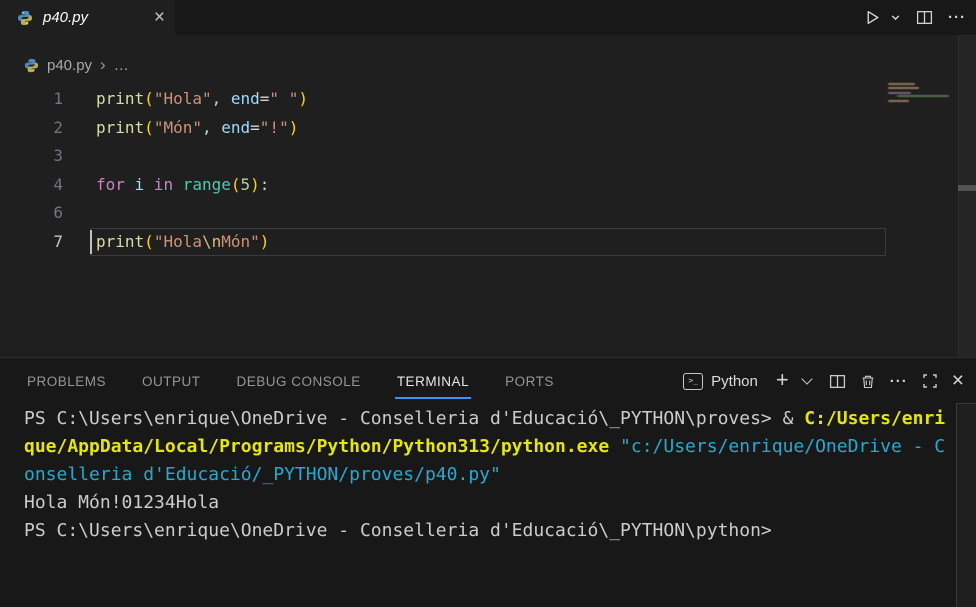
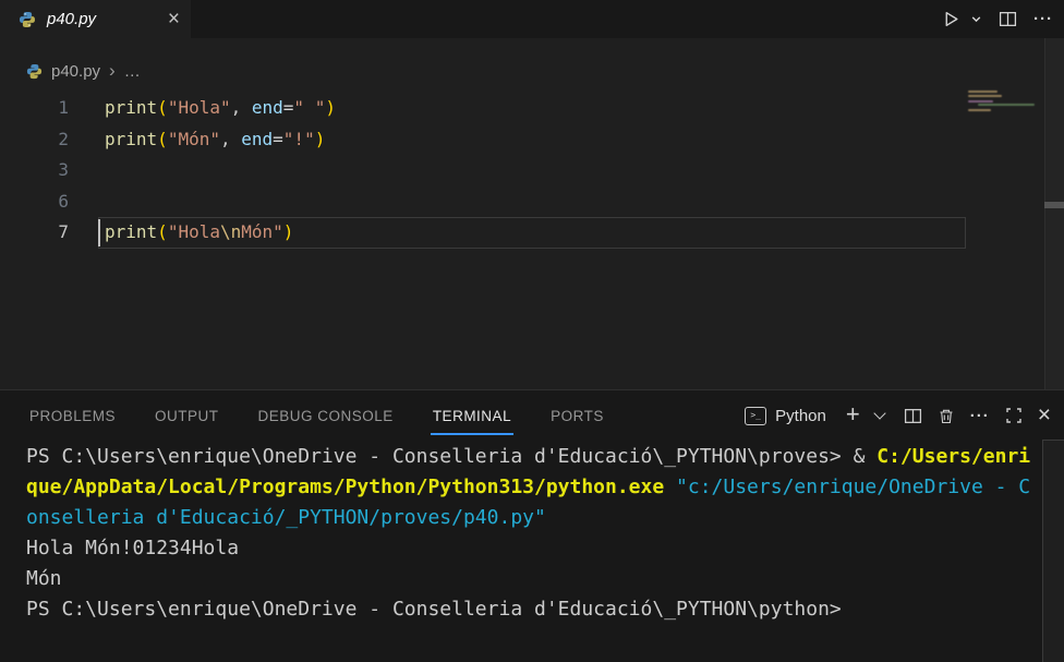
  p40.py
  ×
  ···
  p40.py
  ›
  …
  1
  print("Hola", end=" ")
  2
  print("Món", end="!")
  3
- 4
- for i in range(5):
  6
  7
  print("Hola\nMón")
  PROBLEMS
  OUTPUT
  DEBUG CONSOLE
  TERMINAL
  PORTS
  >_
  Python
  +
  ···
  ×
  PS C:\Users\enrique\OneDrive - Conselleria d'Educació\_PYTHON\proves> & C:/Users/enri
  que/AppData/Local/Programs/Python/Python313/python.exe "c:/Users/enrique/OneDrive - C
  onselleria d'Educació/_PYTHON/proves/p40.py"
  Hola Món!01234Hola
+ Món
  PS C:\Users\enrique\OneDrive - Conselleria d'Educació\_PYTHON\python>
